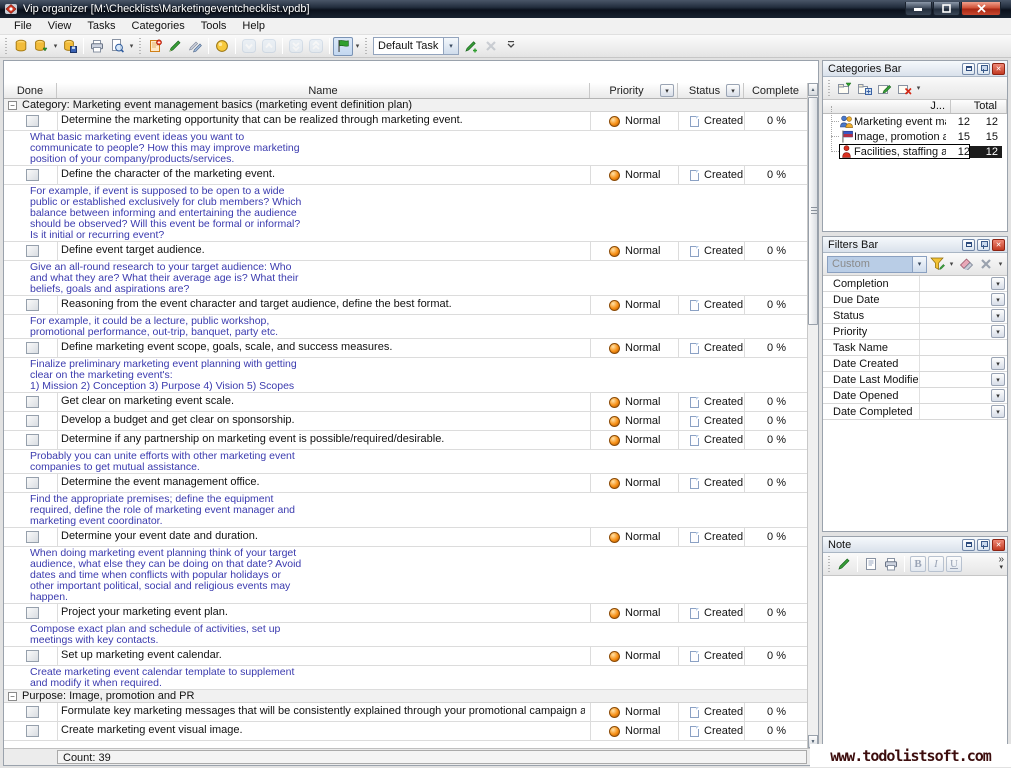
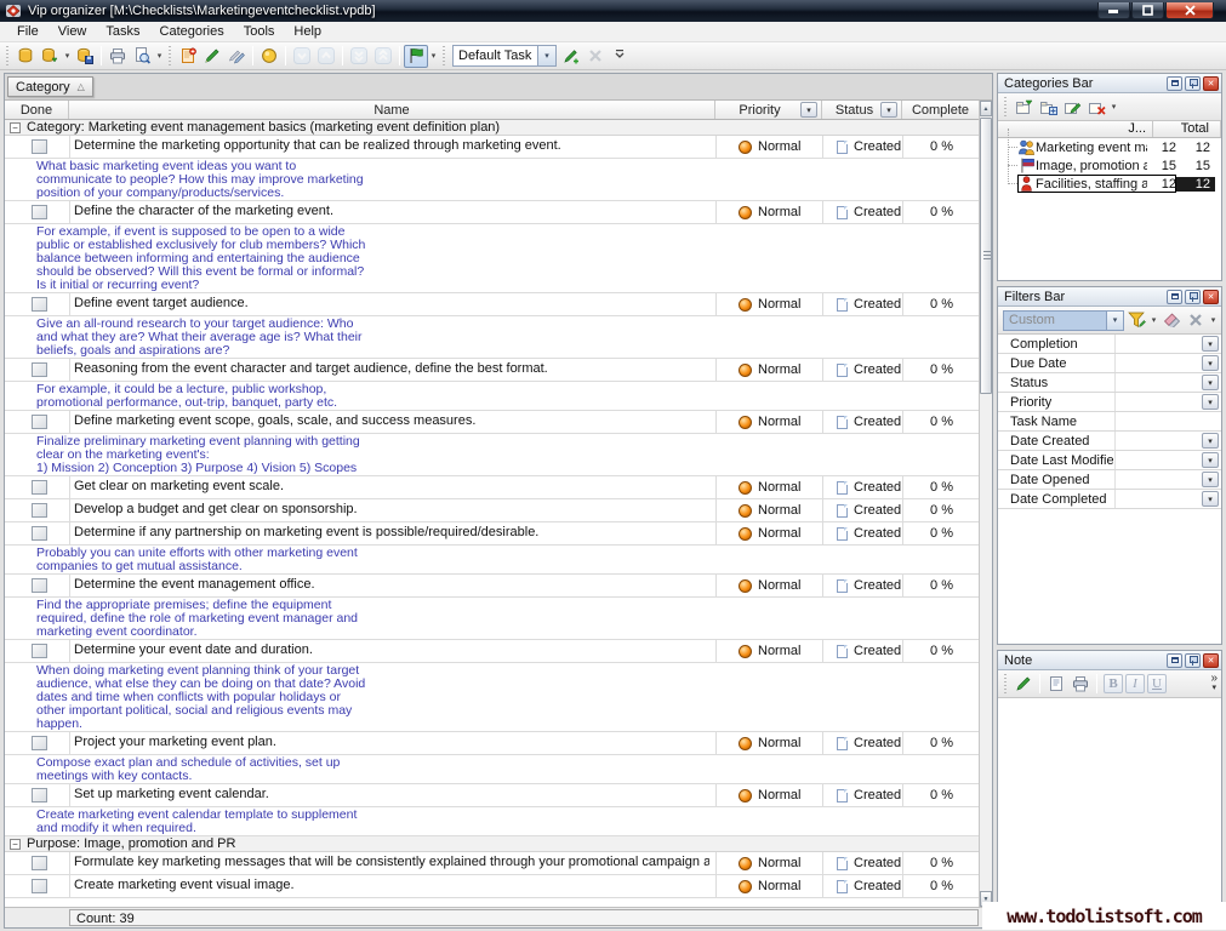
  Vip organizer [M:\Checklists\Marketingeventchecklist.vpdb]
  File
  View
  Tasks
  Categories
  Tools
  Help
  Default Task
+ Category
+ △
  Done
  Name
  Priority
  Status
  Complete
  −
  Category: Marketing event management basics (marketing event definition plan)
  Determine the marketing opportunity that can be realized through marketing event.
  Normal
  Created
  0 %
  What basic marketing event ideas you want to
  communicate to people? How this may improve marketing
  position of your company/products/services.
  Define the character of the marketing event.
  Normal
  Created
  0 %
  For example, if event is supposed to be open to a wide
  public or established exclusively for club members? Which
  balance between informing and entertaining the audience
  should be observed? Will this event be formal or informal?
  Is it initial or recurring event?
  Define event target audience.
  Normal
  Created
  0 %
  Give an all-round research to your target audience: Who
  and what they are? What their average age is? What their
  beliefs, goals and aspirations are?
  Reasoning from the event character and target audience, define the best format.
  Normal
  Created
  0 %
  For example, it could be a lecture, public workshop,
  promotional performance, out-trip, banquet, party etc.
  Define marketing event scope, goals, scale, and success measures.
  Normal
  Created
  0 %
  Finalize preliminary marketing event planning with getting
  clear on the marketing event's:
  1) Mission 2) Conception 3) Purpose 4) Vision 5) Scopes
  Get clear on marketing event scale.
  Normal
  Created
  0 %
  Develop a budget and get clear on sponsorship.
  Normal
  Created
  0 %
  Determine if any partnership on marketing event is possible/required/desirable.
  Normal
  Created
  0 %
  Probably you can unite efforts with other marketing event
  companies to get mutual assistance.
  Determine the event management office.
  Normal
  Created
  0 %
  Find the appropriate premises; define the equipment
  required, define the role of marketing event manager and
  marketing event coordinator.
  Determine your event date and duration.
  Normal
  Created
  0 %
  When doing marketing event planning think of your target
  audience, what else they can be doing on that date? Avoid
  dates and time when conflicts with popular holidays or
  other important political, social and religious events may
  happen.
  Project your marketing event plan.
  Normal
  Created
  0 %
  Compose exact plan and schedule of activities, set up
  meetings with key contacts.
  Set up marketing event calendar.
  Normal
  Created
  0 %
  Create marketing event calendar template to supplement
  and modify it when required.
  −
  Purpose: Image, promotion and PR
  Formulate key marketing messages that will be consistently explained through your promotional campaign a
  Normal
  Created
  0 %
  Create marketing event visual image.
  Normal
  Created
  0 %
  Count: 39
  Categories Bar
  J...
  Total
  Marketing event m
  12
  12
  Image, promotion a
  15
  15
  Facilities, staffing a
  12
  12
  Filters Bar
  Custom
  Completion
  Due Date
  Status
  Priority
  Task Name
  Date Created
  Date Last Modifie
  Date Opened
  Date Completed
  Note
  B
  I
  U
  »
  www.todolistsoft.com
